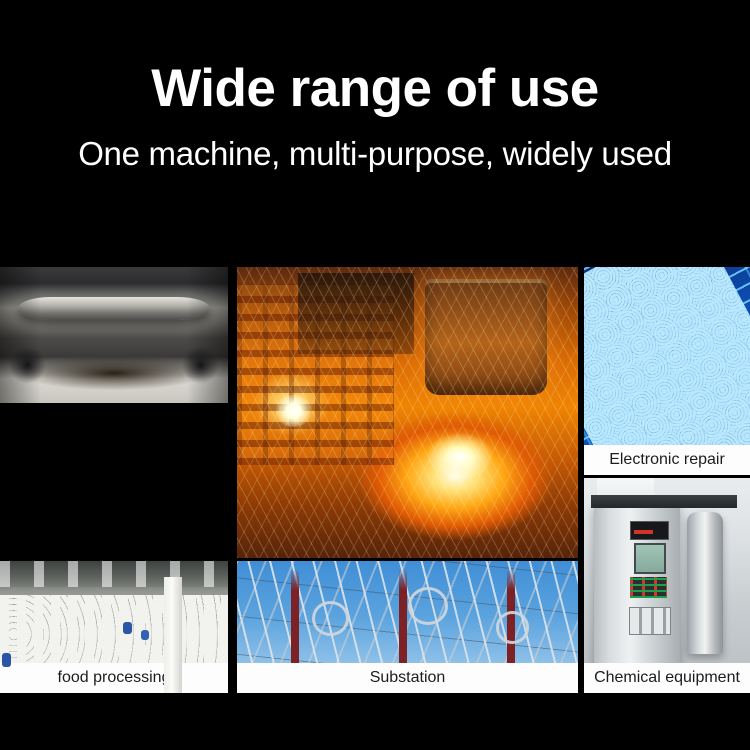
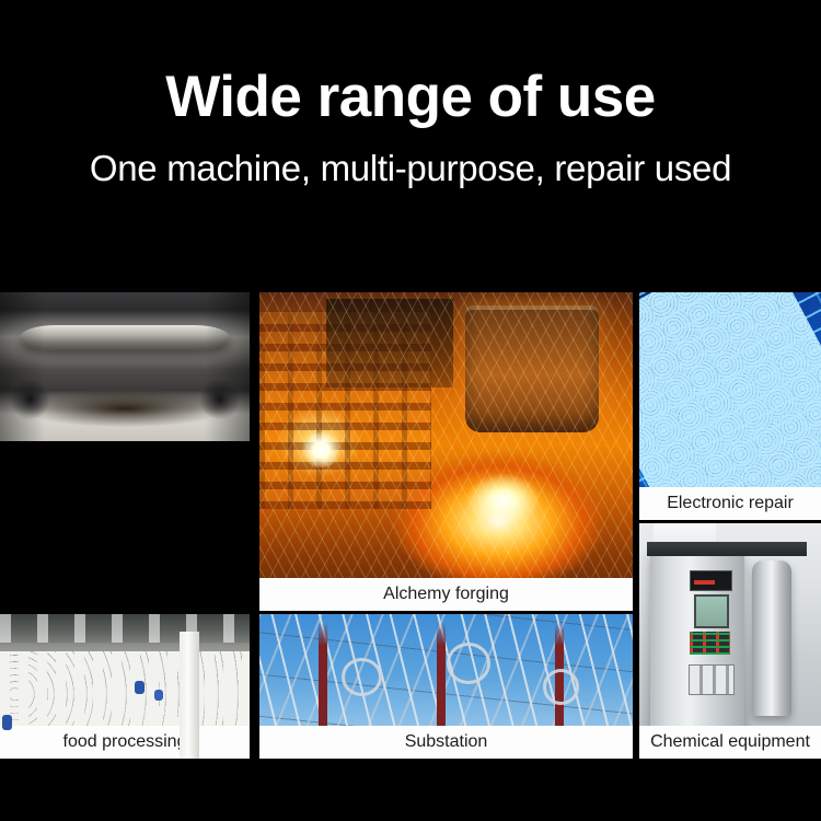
  Wide range of use
- One machine, multi-purpose, widely used
+ One machine, multi-purpose, repair used
  food processin
+ Alchemy forging
  Substation
  Electronic repair
  Chemical equipment
